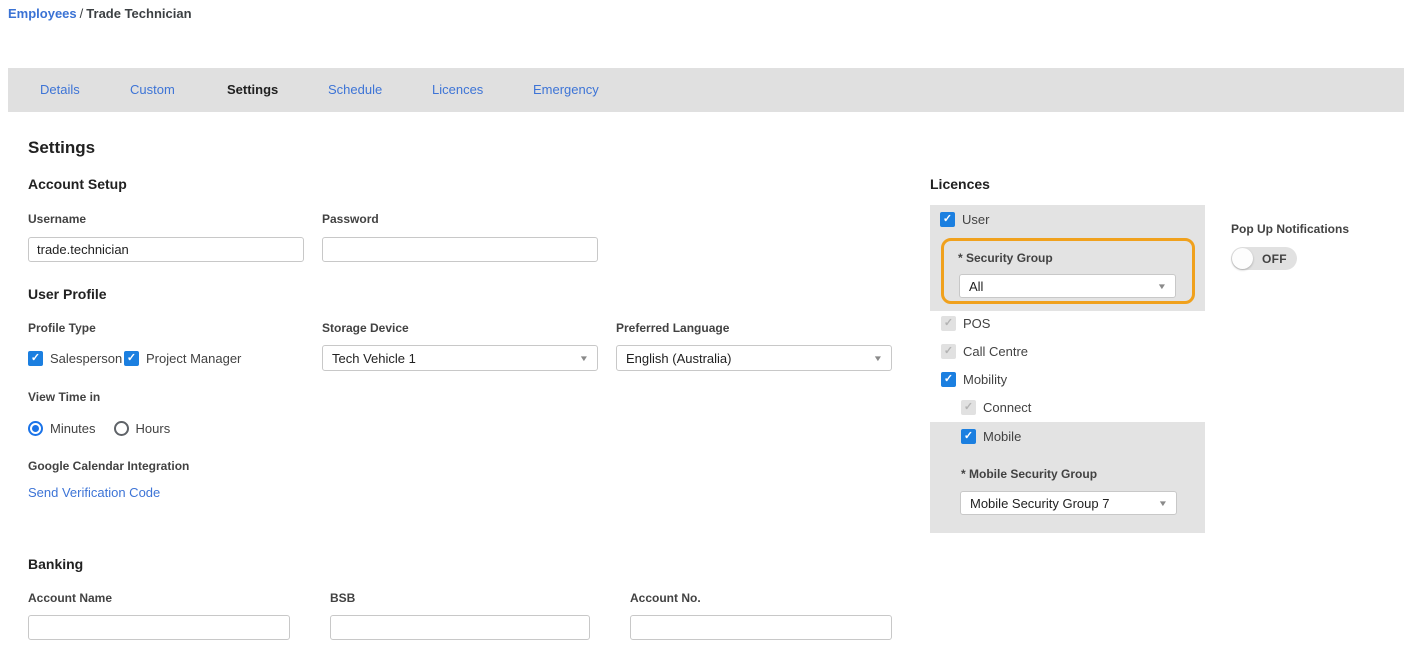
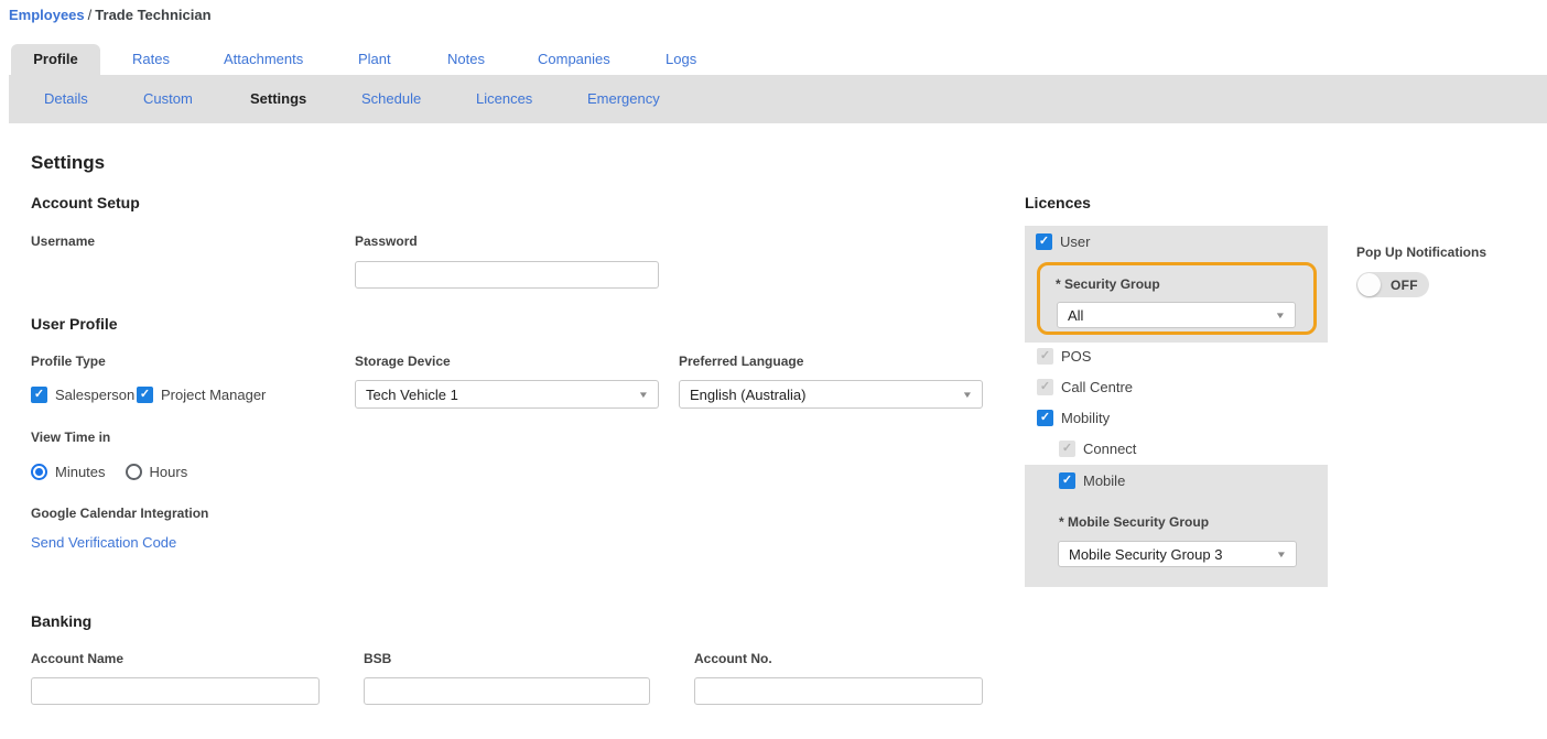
  Employees / Trade Technician
+ Profile
+ Rates
+ Attachments
+ Plant
+ Notes
+ Companies
+ Logs
  Details
  Custom
  Settings
  Schedule
  Licences
  Emergency
  Settings
  Account Setup
  Username
- trade.technician
  Password
  User Profile
  Profile Type
  ✓
  Salesperson
  ✓
  Project Manager
  Storage Device
  Tech Vehicle 1
  ▼
  Preferred Language
  English (Australia)
  ▼
  View Time in
  Minutes
  Hours
  Google Calendar Integration
  Send Verification Code
  Banking
  Account Name
  BSB
  Account No.
  Licences
  ✓
  User
  * Security Group
  All
  ▼
  Pop Up Notifications
  OFF
  ✓
  POS
  ✓
  Call Centre
  ✓
  Mobility
  ✓
  Connect
  ✓
  Mobile
  * Mobile Security Group
- Mobile Security Group 7
+ Mobile Security Group 3
  ▼
